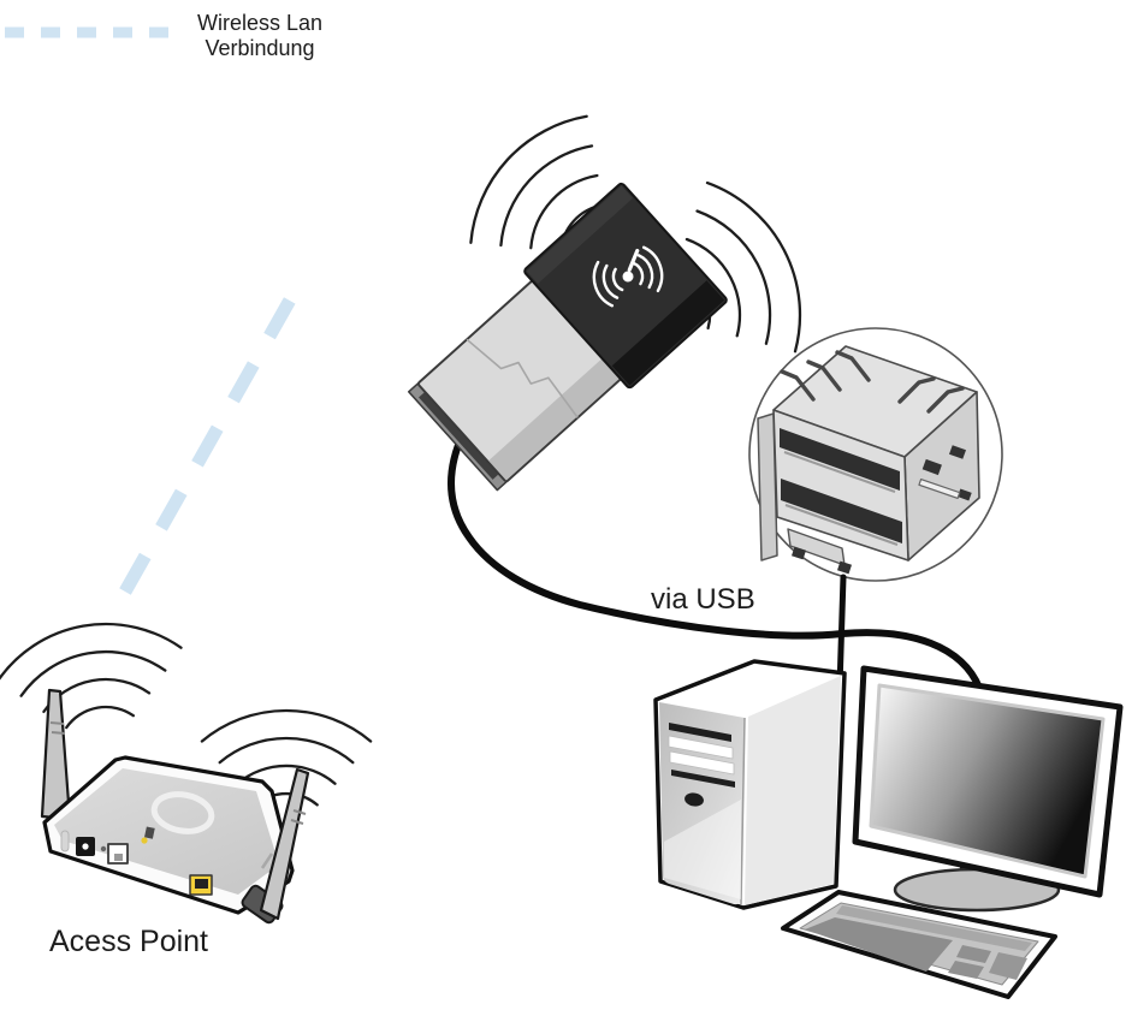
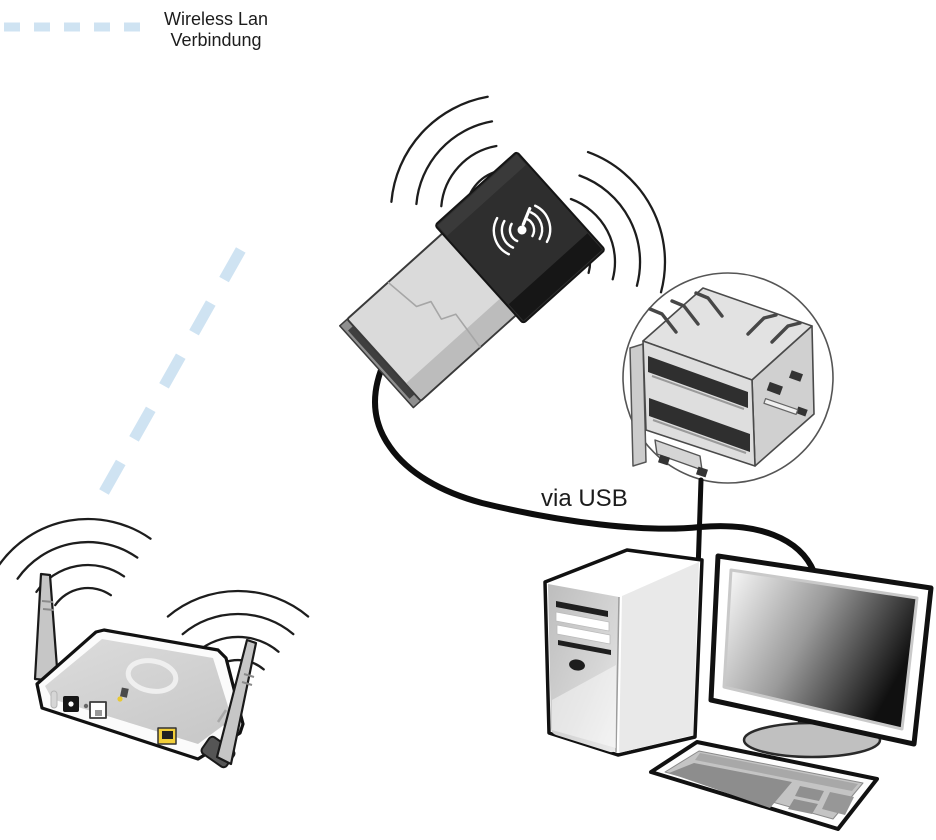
  Wireless Lan
  Verbindung
  via USB
- Acess Point
